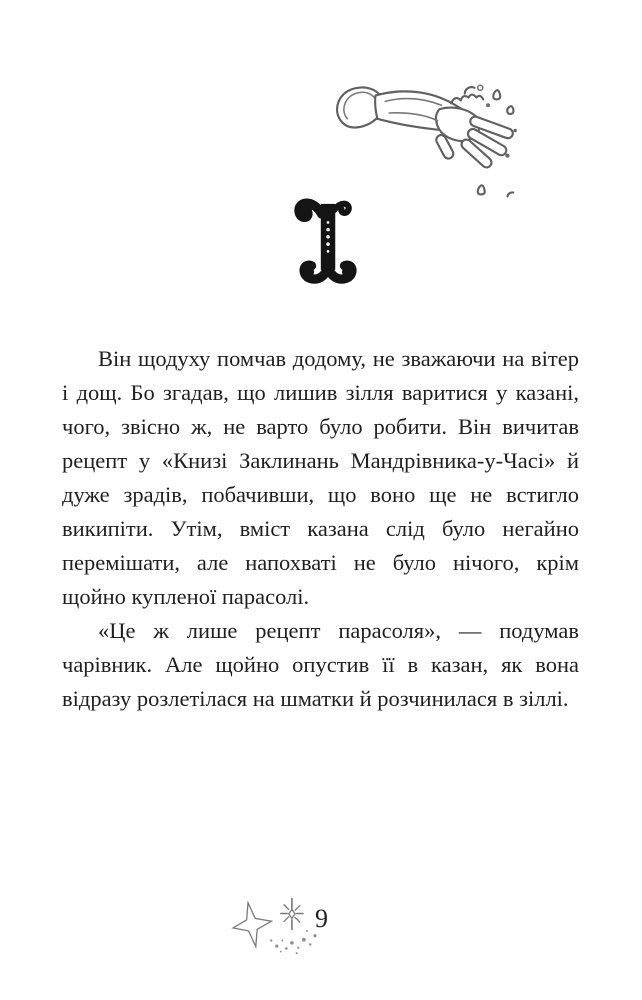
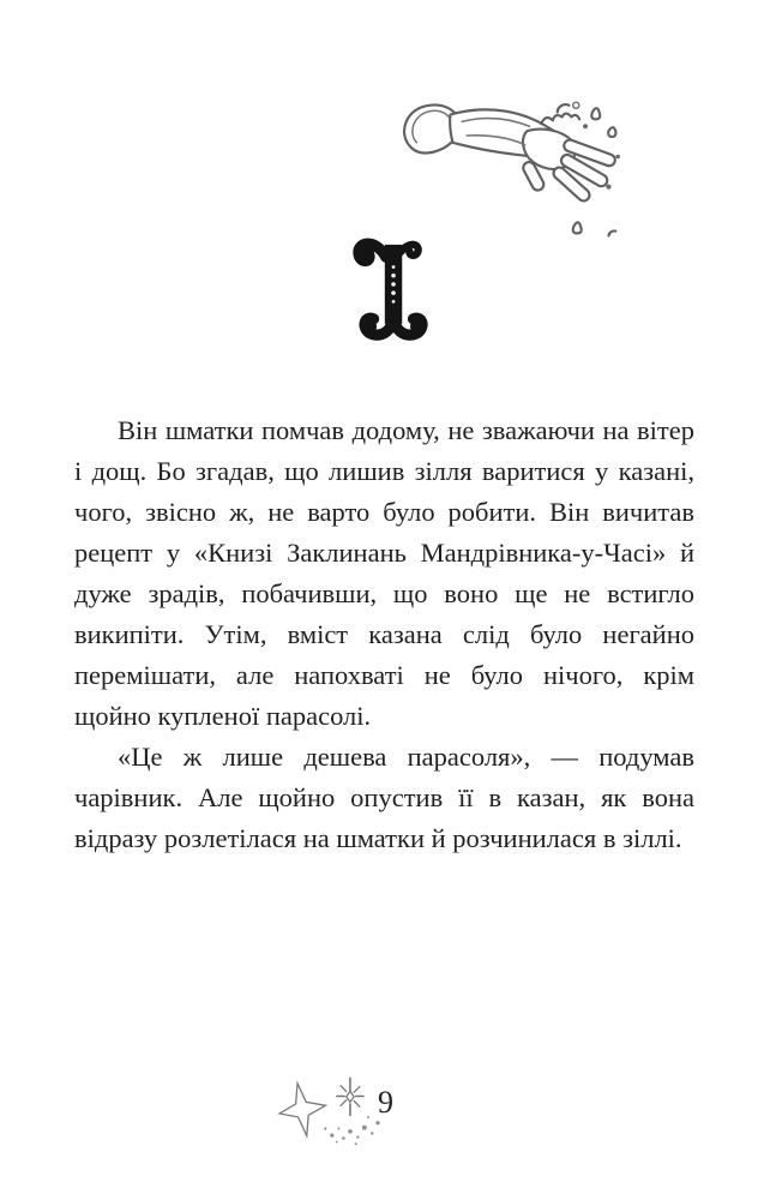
- Він щодуху помчав додому, не зважаючи на вітер і дощ. Бо згадав, що лишив зілля варитися у казані, чого, звісно ж, не варто було робити. Він вичитав рецепт у «Книзі Заклинань Мандрівника-у-Часі» й дуже зрадів, побачивши, що воно ще не встигло википіти. Утім, вміст казана слід було негайно перемішати, але напохваті не було нічого, крім щойно купленої парасолі.
+ Він шматки помчав додому, не зважаючи на вітер і дощ. Бо згадав, що лишив зілля варитися у казані, чого, звісно ж, не варто було робити. Він вичитав рецепт у «Книзі Заклинань Мандрівника-у-Часі» й дуже зрадів, побачивши, що воно ще не встигло википіти. Утім, вміст казана слід було негайно перемішати, але напохваті не було нічого, крім щойно купленої парасолі.
- «Це ж лише рецепт парасоля», — подумав чарівник. Але щойно опустив її в казан, як вона відразу розлетілася на шматки й розчинилася в зіллі.
+ «Це ж лише дешева парасоля», — подумав чарівник. Але щойно опустив її в казан, як вона відразу розлетілася на шматки й розчинилася в зіллі.
  9
